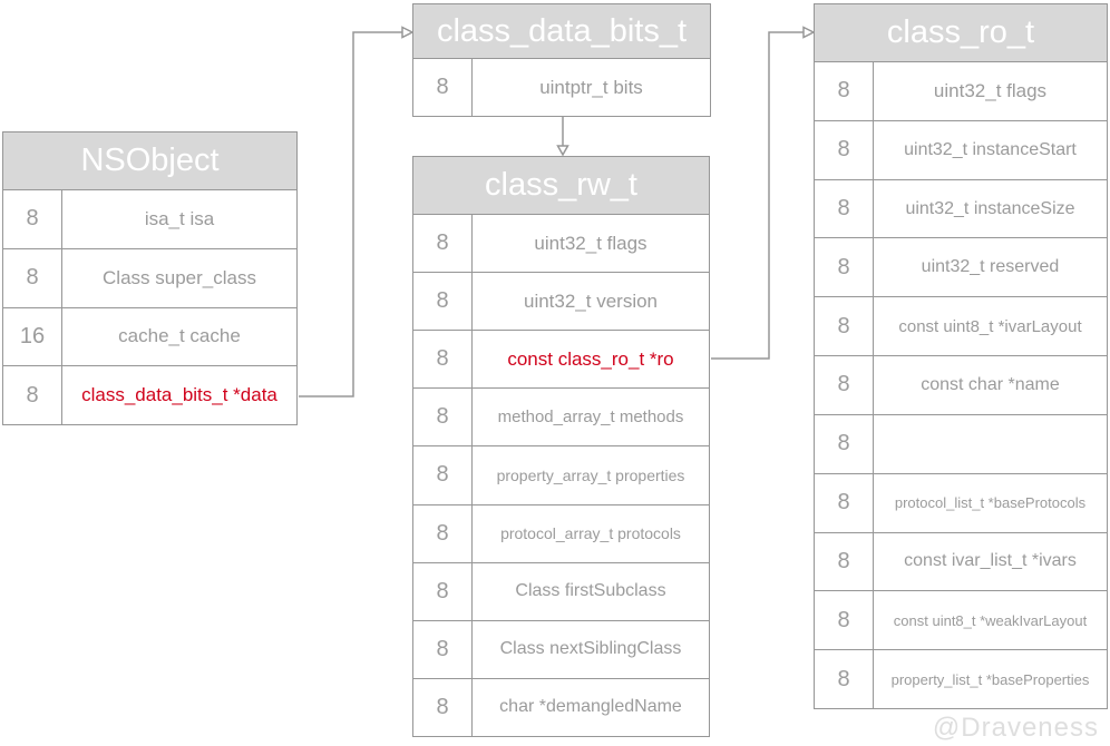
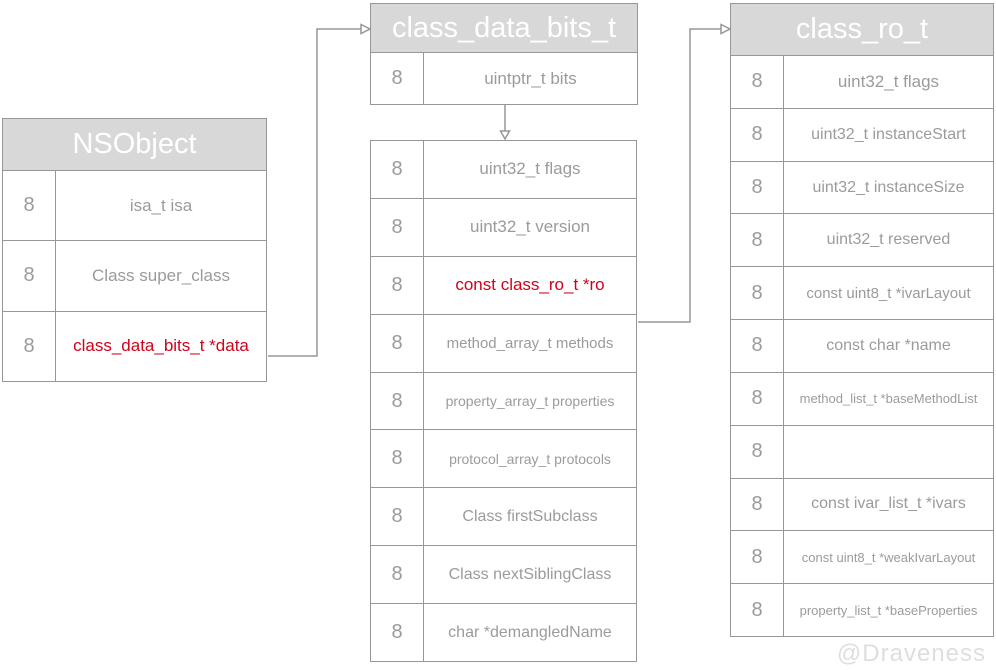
  NSObject
  8
  isa_t isa
  8
  Class super_class
- 16
- cache_t cache
  8
  class_data_bits_t *data
  class_data_bits_t
  8
  uintptr_t bits
- class_rw_t
  8
  uint32_t flags
  8
  uint32_t version
  8
  const class_ro_t *ro
  8
  method_array_t methods
  8
  property_array_t properties
  8
  protocol_array_t protocols
  8
  Class firstSubclass
  8
  Class nextSiblingClass
  8
  char *demangledName
  class_ro_t
  8
  uint32_t flags
  8
  uint32_t instanceStart
  8
  uint32_t instanceSize
  8
  uint32_t reserved
  8
  const uint8_t *ivarLayout
  8
  const char *name
  8
+ method_list_t *baseMethodList
  8
- protocol_list_t *baseProtocols
  8
  const ivar_list_t *ivars
  8
  const uint8_t *weakIvarLayout
  8
  property_list_t *baseProperties
  @Draveness
